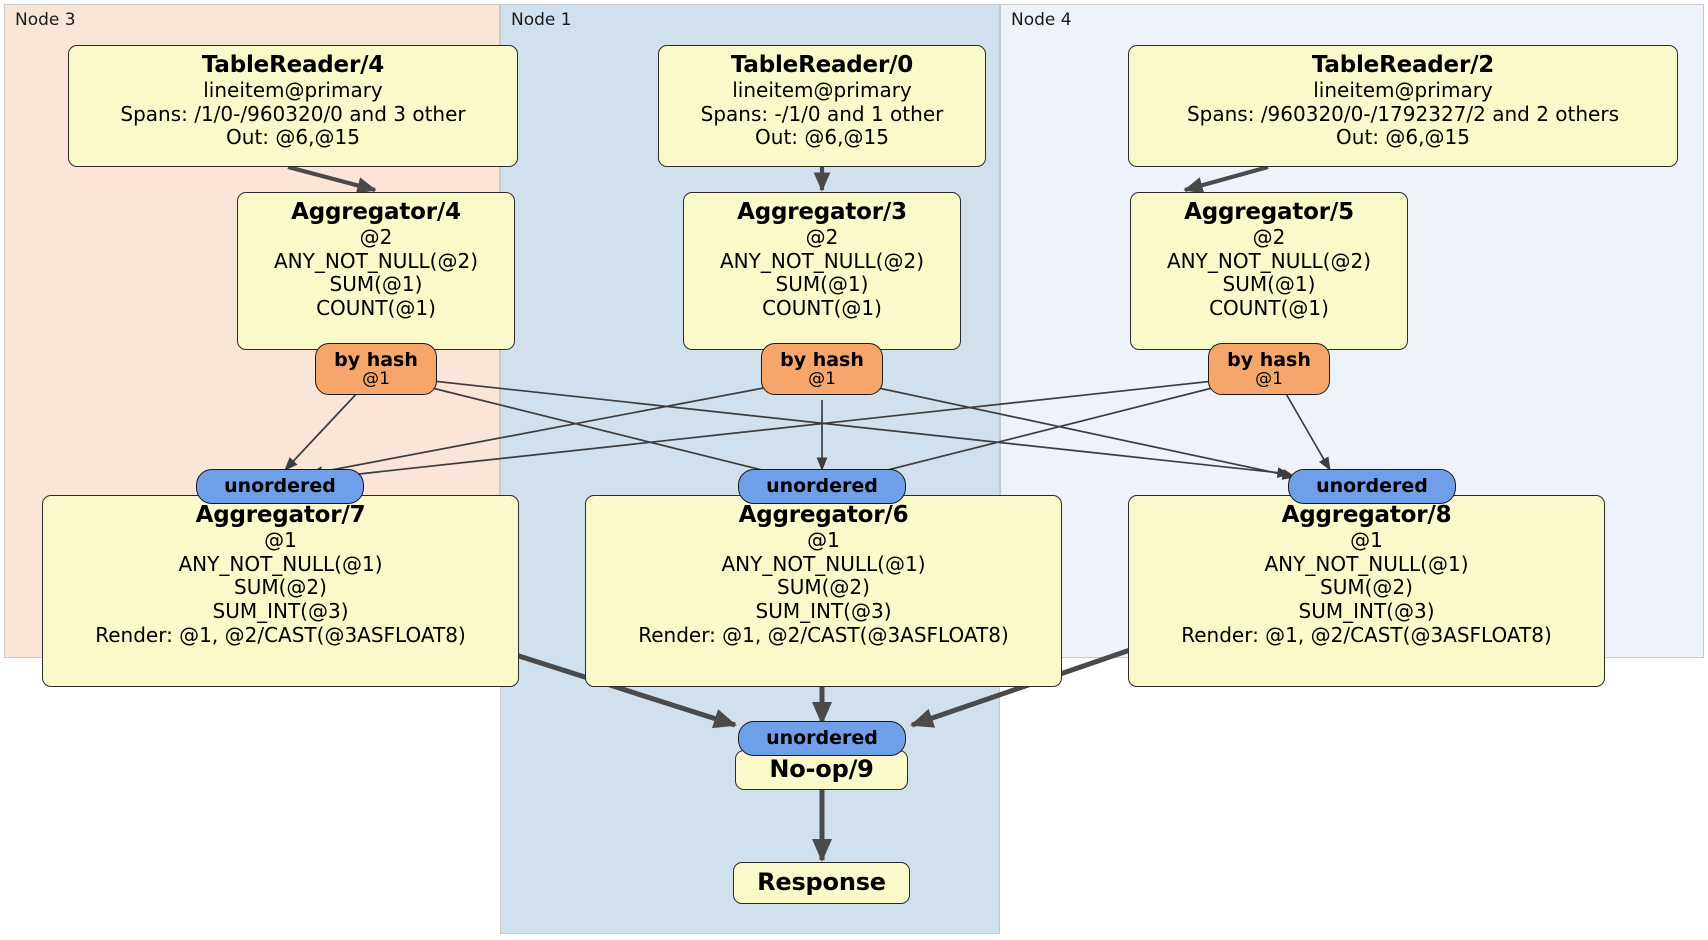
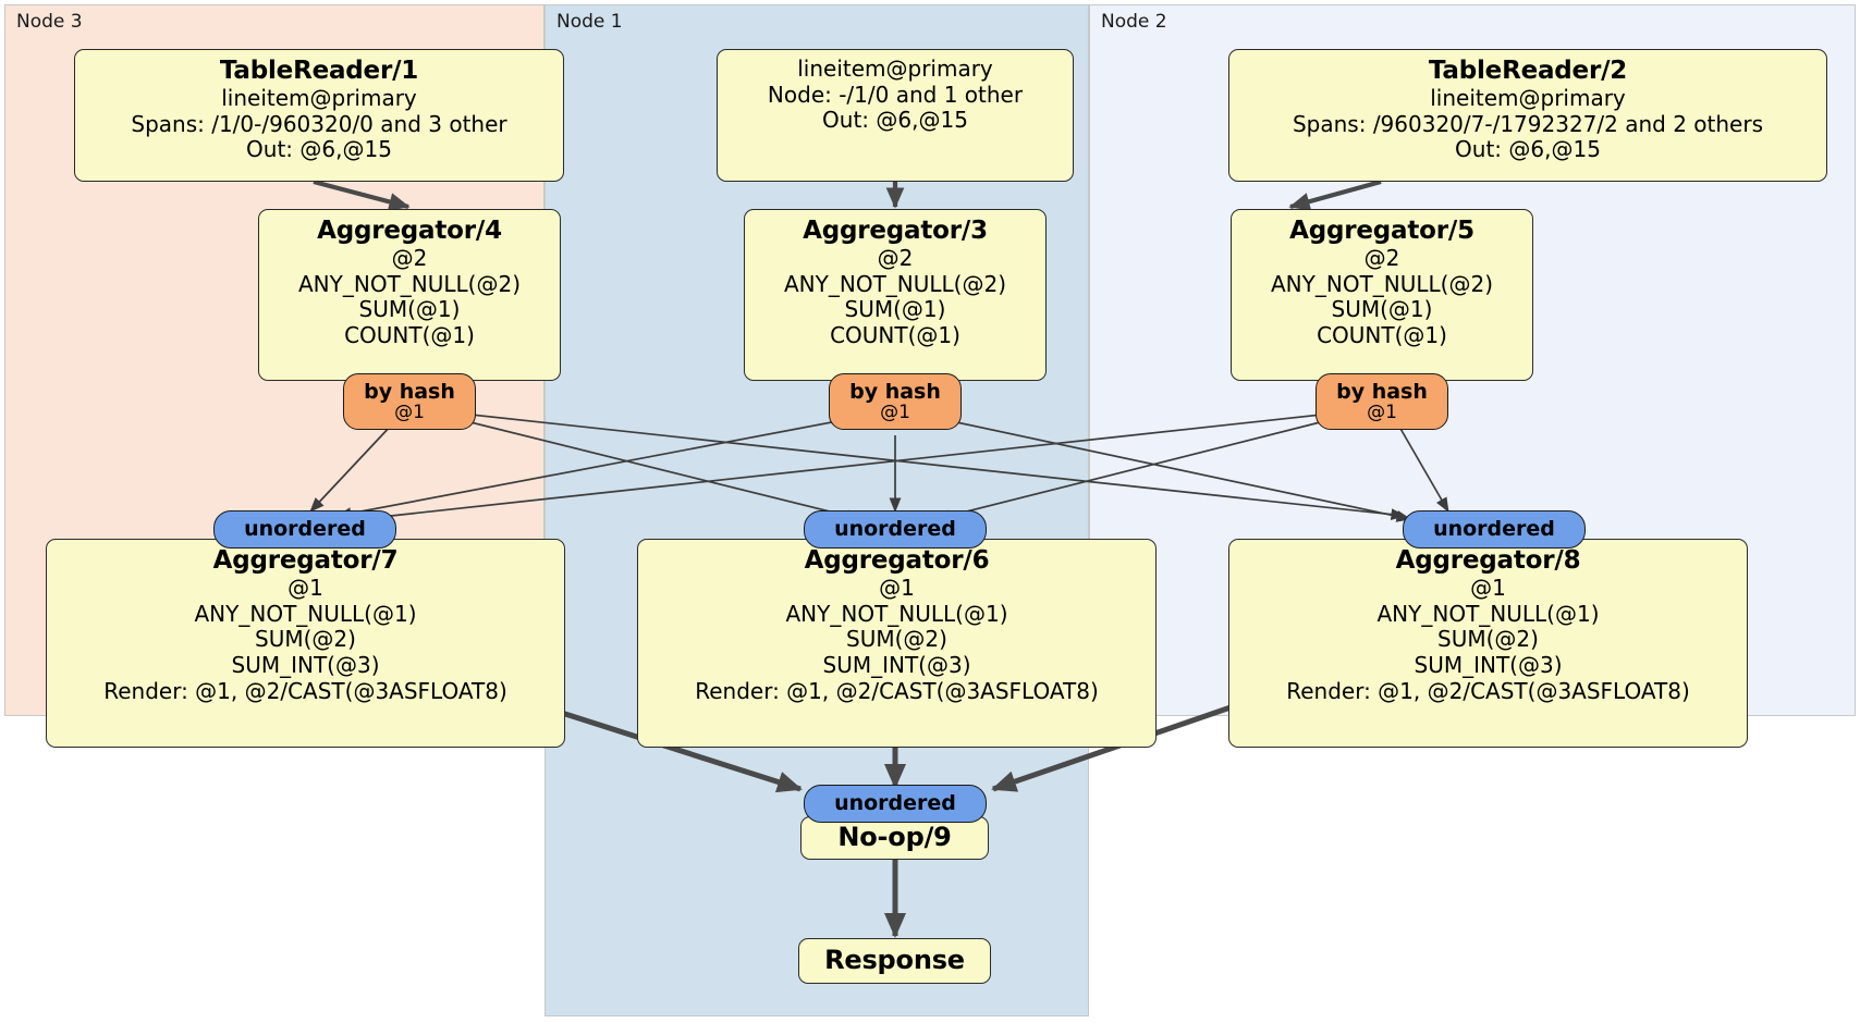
  Node 3
  Node 1
- Node 4
+ Node 2
- TableReader/4
+ TableReader/1
  lineitem@primary
  Spans: /1/0-/960320/0 and 3 other
  Out: @6,@15
- TableReader/0
  lineitem@primary
- Spans: -/1/0 and 1 other
+ Node: -/1/0 and 1 other
  Out: @6,@15
  TableReader/2
  lineitem@primary
- Spans: /960320/0-/1792327/2 and 2 others
+ Spans: /960320/7-/1792327/2 and 2 others
  Out: @6,@15
  Aggregator/4
  @2
  ANY_NOT_NULL(@2)
  SUM(@1)
  COUNT(@1)
  Aggregator/3
  @2
  ANY_NOT_NULL(@2)
  SUM(@1)
  COUNT(@1)
  Aggregator/5
  @2
  ANY_NOT_NULL(@2)
  SUM(@1)
  COUNT(@1)
  Aggregator/7
  @1
  ANY_NOT_NULL(@1)
  SUM(@2)
  SUM_INT(@3)
  Render: @1, @2/CAST(@3ASFLOAT8)
  Aggregator/6
  @1
  ANY_NOT_NULL(@1)
  SUM(@2)
  SUM_INT(@3)
  Render: @1, @2/CAST(@3ASFLOAT8)
  Aggregator/8
  @1
  ANY_NOT_NULL(@1)
  SUM(@2)
  SUM_INT(@3)
  Render: @1, @2/CAST(@3ASFLOAT8)
  No-op/9
  Response
  by hash
  @1
  by hash
  @1
  by hash
  @1
  unordered
  unordered
  unordered
  unordered
